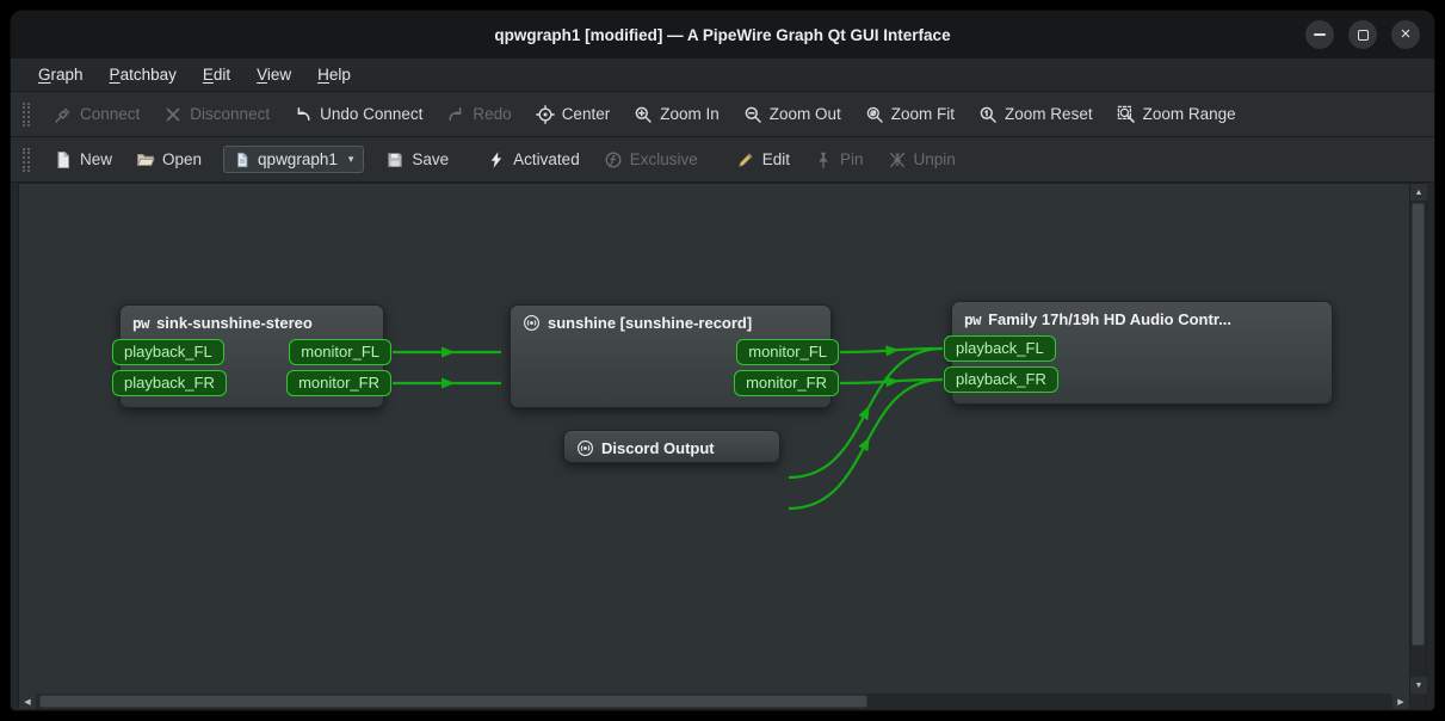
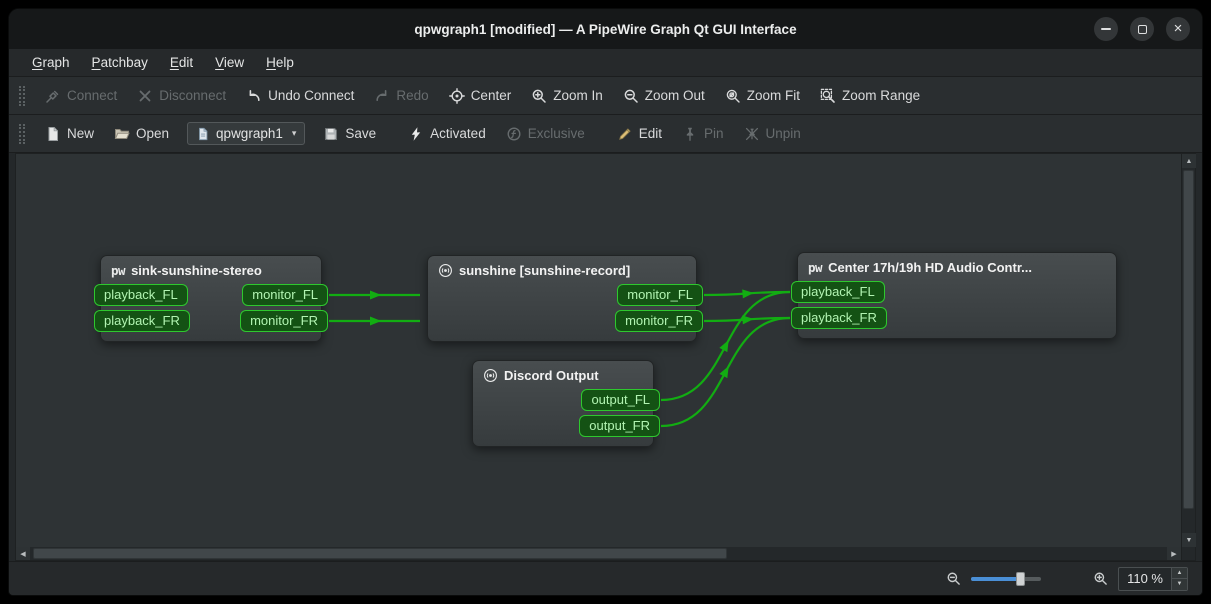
  qpwgraph1 [modified] — A PipeWire Graph Qt GUI Interface
  ×
  Graph
  Patchbay
  Edit
  View
  Help
  Connect
  Disconnect
  Undo Connect
  Redo
  Center
  Zoom In
  Zoom Out
  Zoom Fit
- Zoom Reset
  Zoom Range
  New
  Open
  qpwgraph1
  ▾
  Save
  Activated
  Exclusive
  Edit
  Pin
  Unpin
  pw
  sink-sunshine-stereo
  playback_FL
  playback_FR
  monitor_FL
  monitor_FR
  sunshine [sunshine-record]
  monitor_FL
  monitor_FR
  pw
- Family 17h/19h HD Audio Contr...
+ Center 17h/19h HD Audio Contr...
  playback_FL
  playback_FR
  Discord Output
+ output_FL
+ output_FR
+ 110 %
